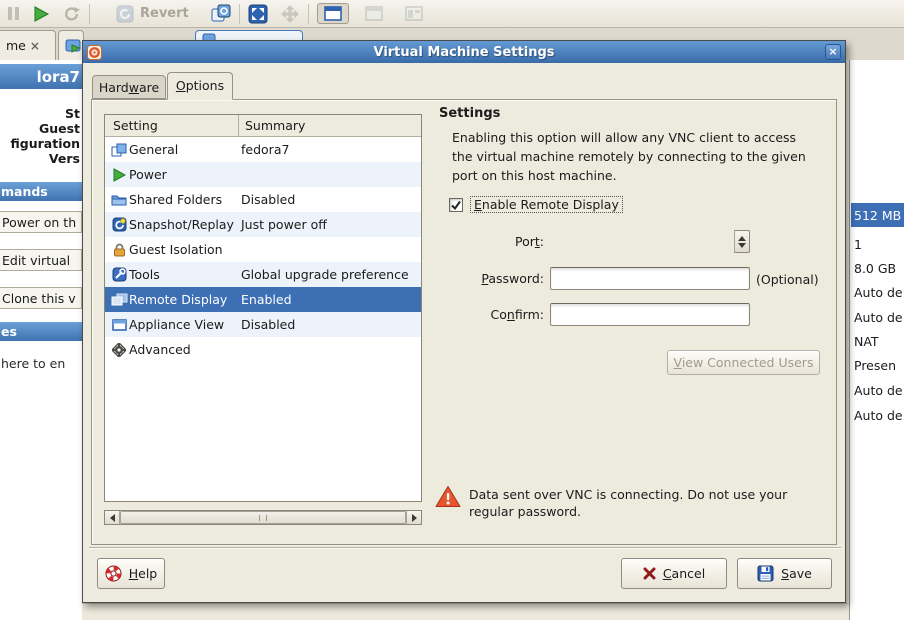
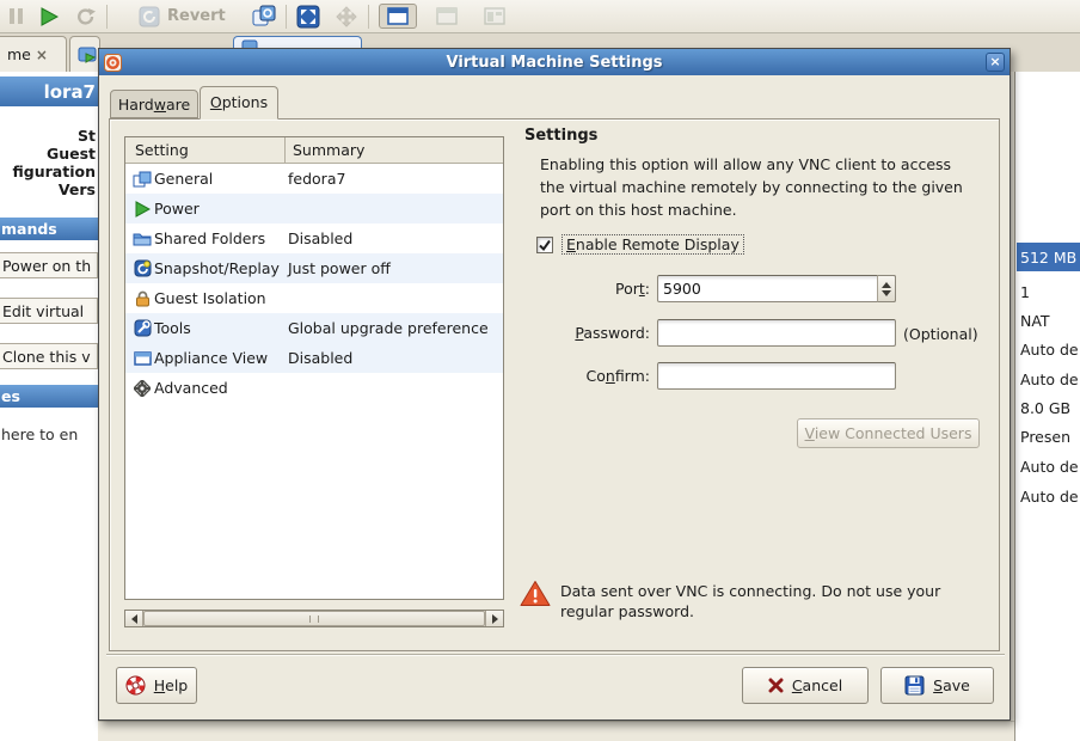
  Revert
  me
  ×
  lora7
  St
  Guest
  figuration
  Vers
  mands
  Power on th
  Edit virtual
  Clone this v
  es
  here to en
  512 MB
  1
- 8.0 GB
+ NAT
  Auto de
  Auto de
- NAT
+ 8.0 GB
  Presen
  Auto de
  Auto de
  Virtual Machine Settings
  ×
  Hardware
  Options
  Setting
  Summary
  General
  fedora7
  Power
  Shared Folders
  Disabled
  Snapshot/Replay
  Just power off
  Guest Isolation
  Tools
  Global upgrade preference
- Remote Display
- Enabled
  Appliance View
  Disabled
  Advanced
  Settings
  Enabling this option will allow any VNC client to access the virtual machine remotely by connecting to the given port on this host machine.
  Enable Remote Display
  Port:
+ 5900
  Password:
  (Optional)
  Confirm:
  View Connected Users
  Data sent over VNC is connecting. Do not use your regular password.
  Help
  Cancel
  Save
